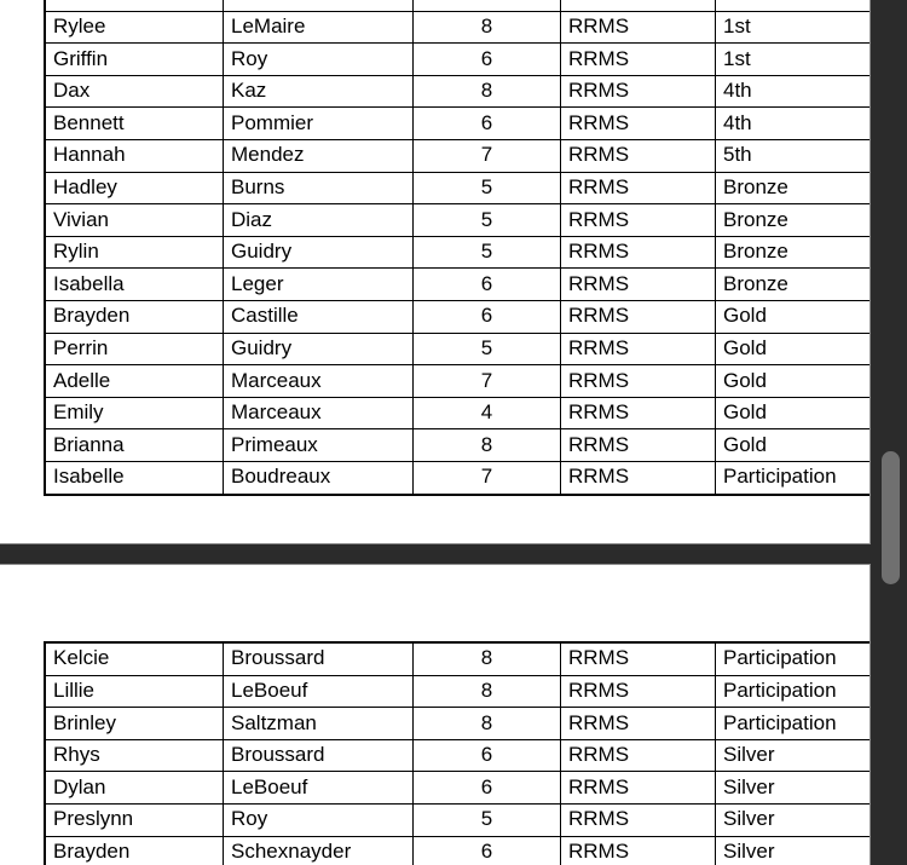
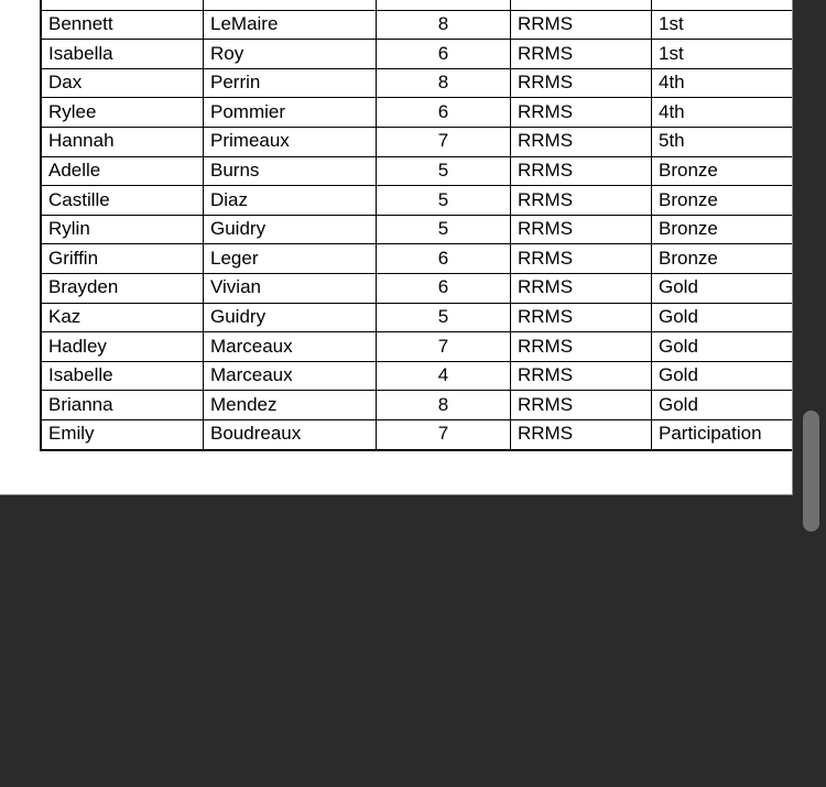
- Rylee	LeMaire	8	RRMS	1st
+ Bennett	LeMaire	8	RRMS	1st
- Griffin	Roy	6	RRMS	1st
+ Isabella	Roy	6	RRMS	1st
- Dax	Kaz	8	RRMS	4th
+ Dax	Perrin	8	RRMS	4th
- Bennett	Pommier	6	RRMS	4th
+ Rylee	Pommier	6	RRMS	4th
- Hannah	Mendez	7	RRMS	5th
+ Hannah	Primeaux	7	RRMS	5th
- Hadley	Burns	5	RRMS	Bronze
+ Adelle	Burns	5	RRMS	Bronze
- Vivian	Diaz	5	RRMS	Bronze
+ Castille	Diaz	5	RRMS	Bronze
  Rylin	Guidry	5	RRMS	Bronze
- Isabella	Leger	6	RRMS	Bronze
+ Griffin	Leger	6	RRMS	Bronze
- Brayden	Castille	6	RRMS	Gold
+ Brayden	Vivian	6	RRMS	Gold
- Perrin	Guidry	5	RRMS	Gold
+ Kaz	Guidry	5	RRMS	Gold
- Adelle	Marceaux	7	RRMS	Gold
+ Hadley	Marceaux	7	RRMS	Gold
- Emily	Marceaux	4	RRMS	Gold
+ Isabelle	Marceaux	4	RRMS	Gold
- Brianna	Primeaux	8	RRMS	Gold
+ Brianna	Mendez	8	RRMS	Gold
- Isabelle	Boudreaux	7	RRMS	Participation
+ Emily	Boudreaux	7	RRMS	Participation
- Kelcie	Broussard	8	RRMS	Participation
- Lillie	LeBoeuf	8	RRMS	Participation
- Brinley	Saltzman	8	RRMS	Participation
- Rhys	Broussard	6	RRMS	Silver
- Dylan	LeBoeuf	6	RRMS	Silver
- Preslynn	Roy	5	RRMS	Silver
- Brayden	Schexnayder	6	RRMS	Silver
